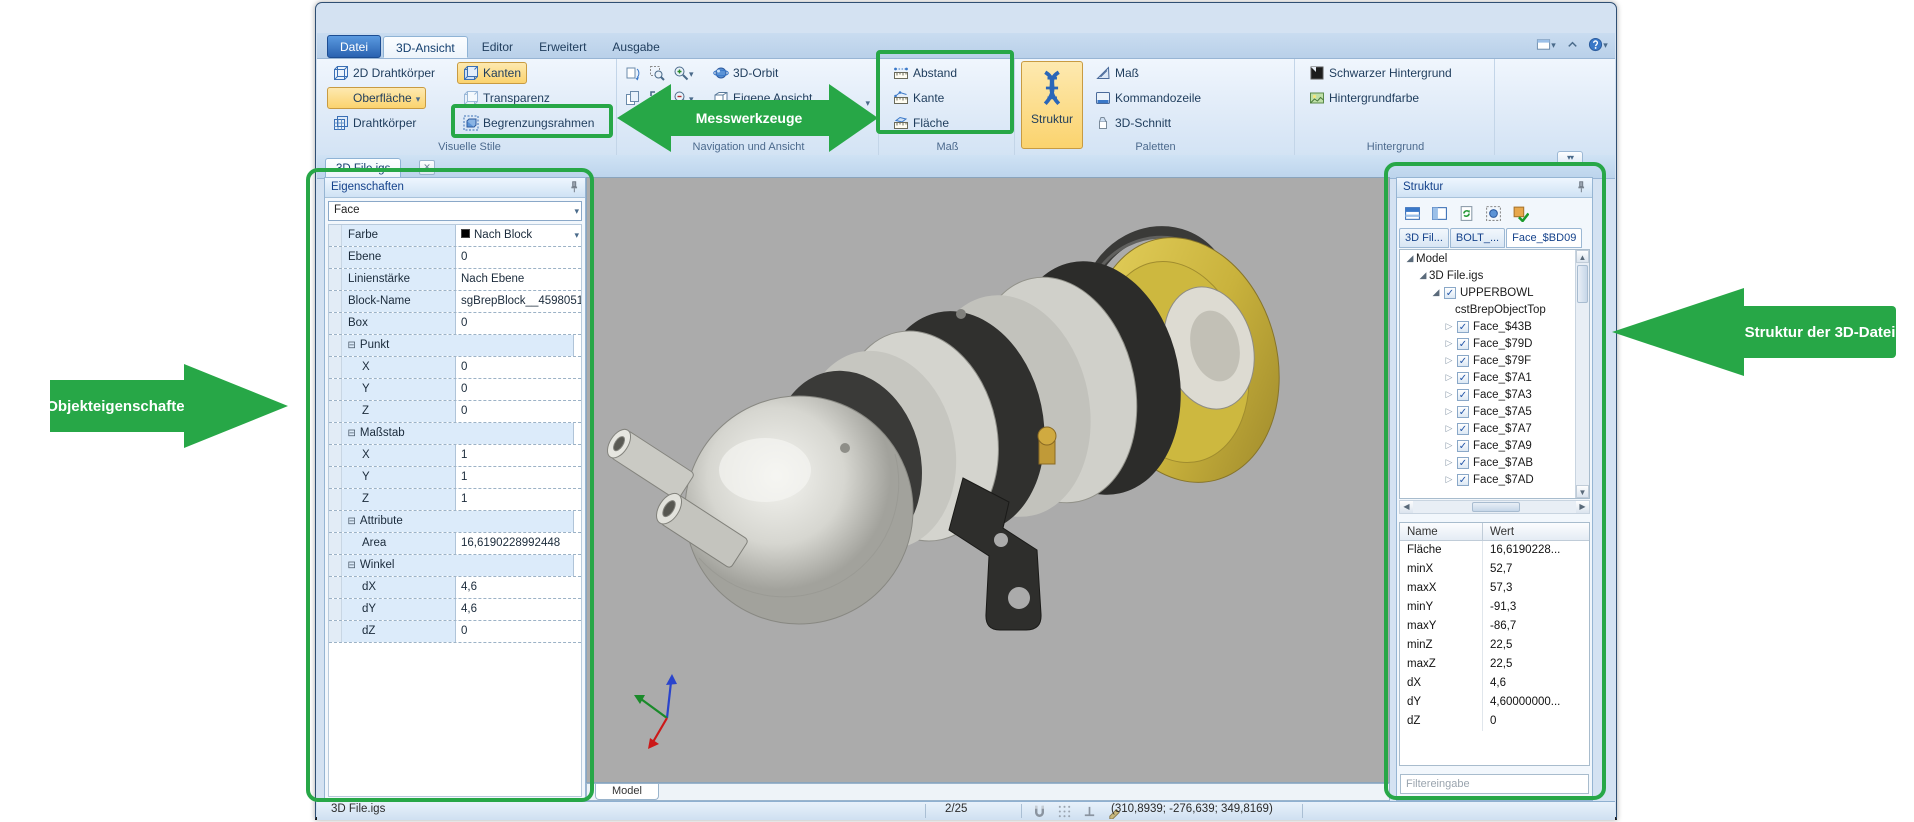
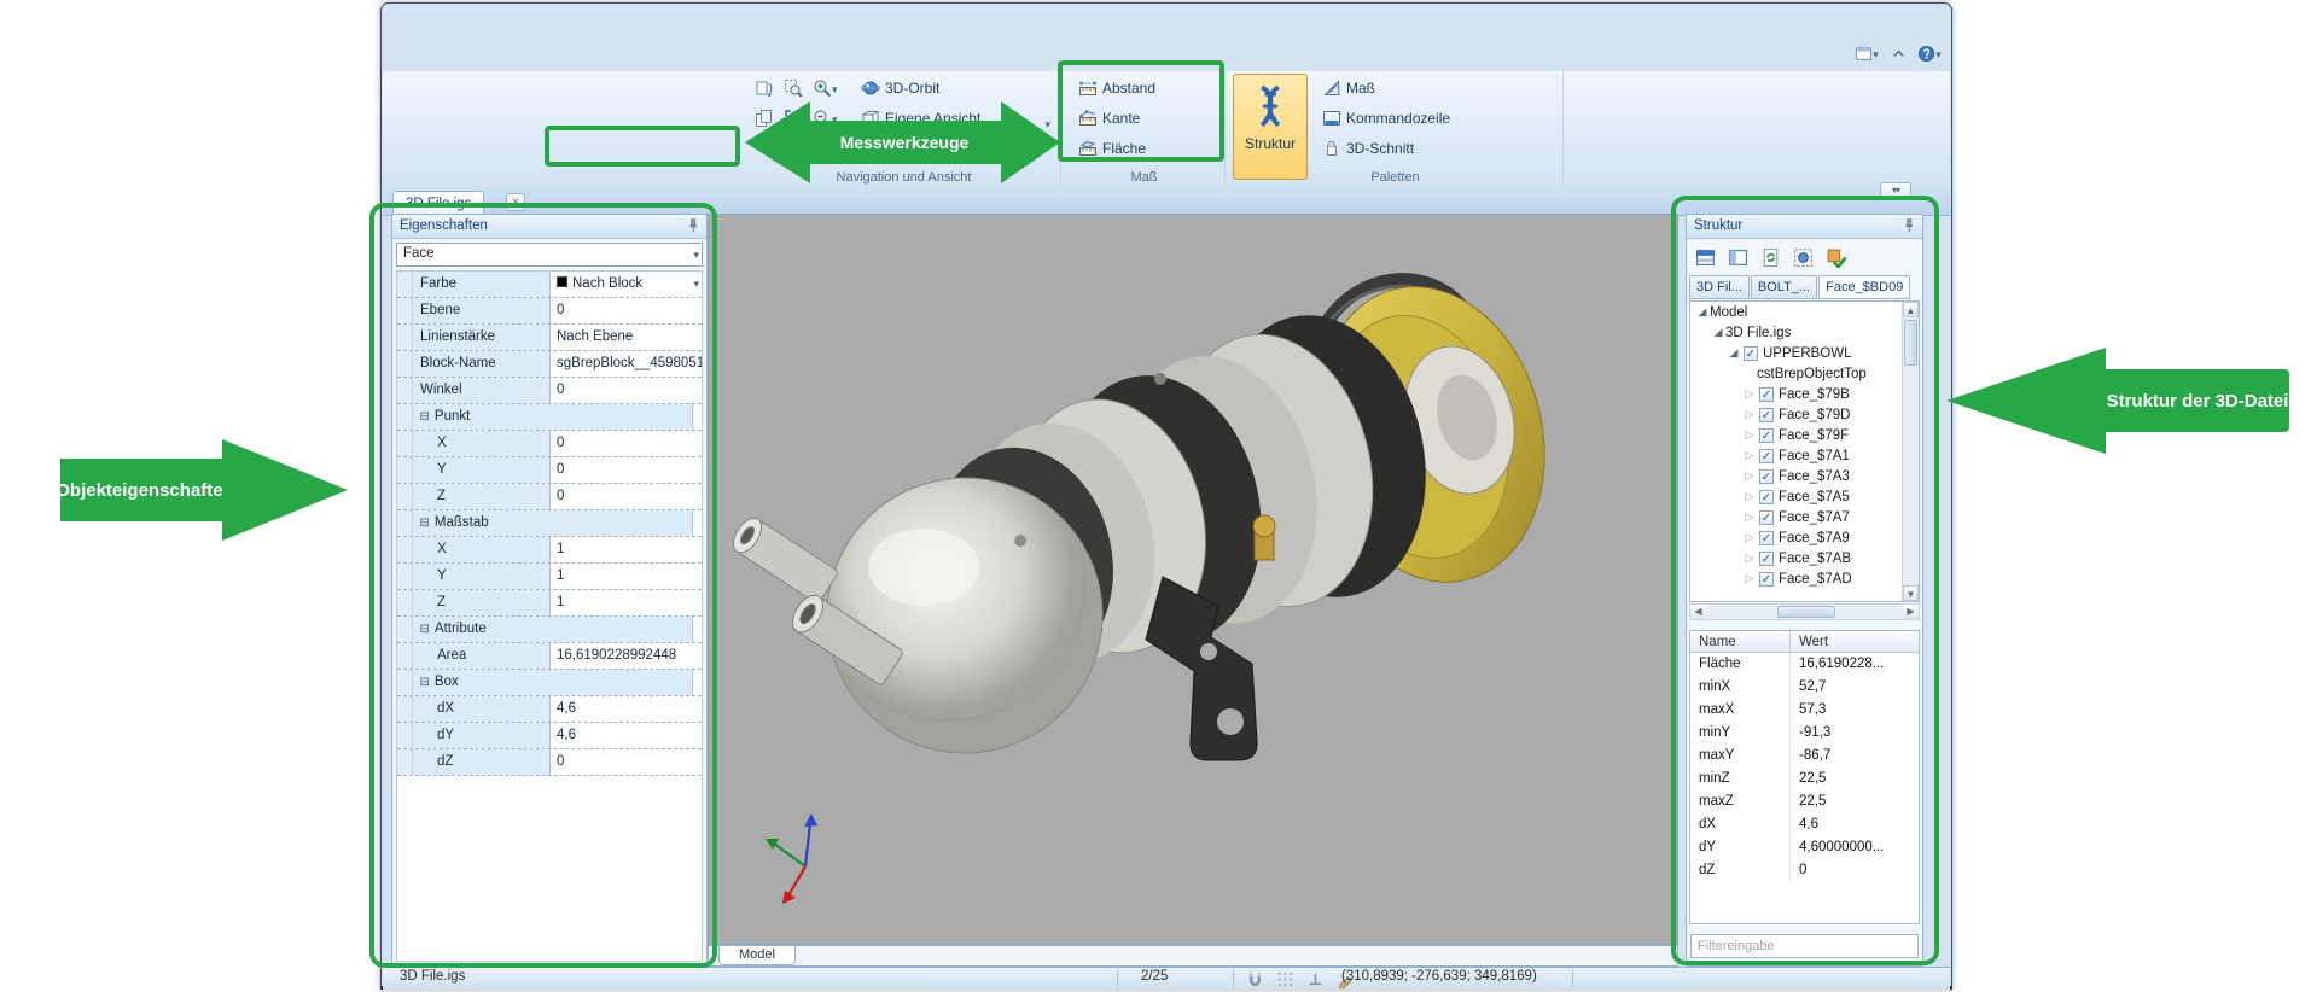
- Datei
- 3D-Ansicht
- Editor
- Erweitert
- Ausgabe
- 2D Drahtkörper
- Oberfläche
- Drahtkörper
- Kanten
- Transparenz
- Begrenzungsrahmen
- Visuelle Stile
  3D-Orbit
  Eigene Ansicht
  Navigation und Ansicht
  Abstand
  Kante
  Fläche
  Maß
  Struktur
  Maß
  Kommandozeile
  3D-Schnitt
  Paletten
- Schwarzer Hintergrund
- Hintergrundfarbe
- Hintergrund
  3D File.igs
  Eigenschaften
  Face
  Farbe
  Nach Block
  Ebene
  0
  Linienstärke
  Nach Ebene
  Block-Name
  sgBrepBlock__4598051
- Box
+ Winkel
  0
  Punkt
  X
  0
  Y
  0
  Z
  0
  Maßstab
  X
  1
  Y
  1
  Z
  1
  Attribute
  Area
  16,6190228992448
- Winkel
+ Box
  dX
  4,6
  dY
  4,6
  dZ
  0
  Model
  Struktur
  3D Fil...
  BOLT_...
  Face_$BD09
  Model
  3D File.igs
  UPPERBOWL
  cstBrepObjectTop
- Face_$43B
+ Face_$79B
  Face_$79D
  Face_$79F
  Face_$7A1
  Face_$7A3
  Face_$7A5
  Face_$7A7
  Face_$7A9
  Face_$7AB
  Face_$7AD
  ▲
  ▼
  ◀
  ▶
  Name
  Wert
  Fläche
  16,6190228...
  minX
  52,7
  maxX
  57,3
  minY
  -91,3
  maxY
  -86,7
  minZ
  22,5
  maxZ
  22,5
  dX
  4,6
  dY
  4,60000000...
  dZ
  0
  Filtereingabe
  3D File.igs
  2/25
  (310,8939; -276,639; 349,8169)
  Objekteigenschaften
  Messwerkzeuge
  Struktur der 3D-Datei
